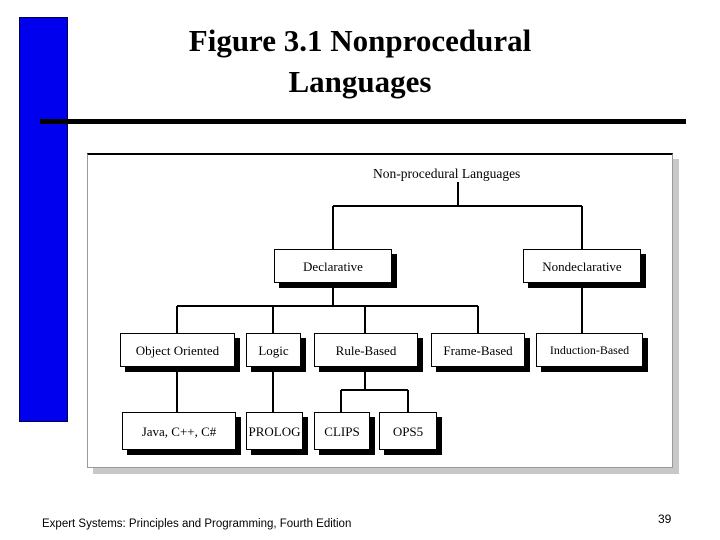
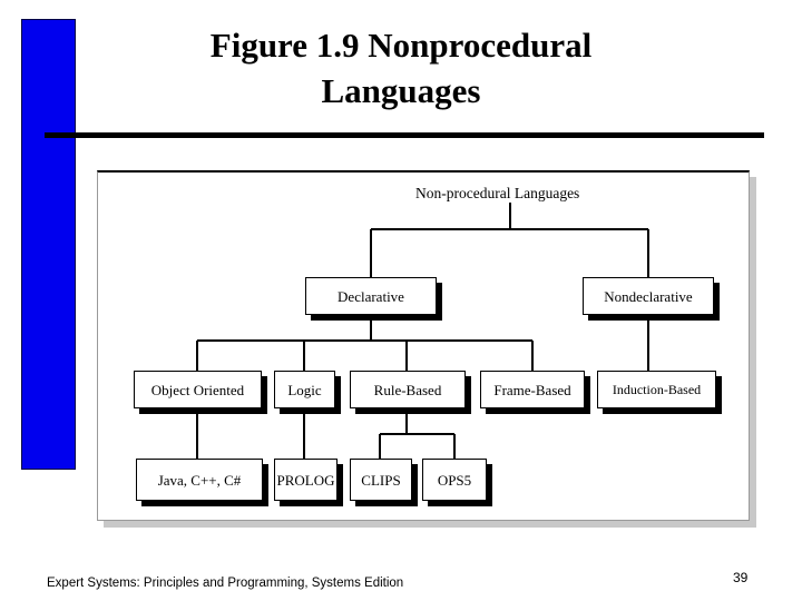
- Figure 3.1 Nonprocedural
+ Figure 1.9 Nonprocedural
  Languages
  Non-procedural Languages
  Declarative
  Nondeclarative
  Object Oriented
  Logic
  Rule-Based
  Frame-Based
  Induction-Based
  Java, C++, C#
  PROLOG
  CLIPS
  OPS5
- Expert Systems: Principles and Programming, Fourth Edition
+ Expert Systems: Principles and Programming, Systems Edition
  39
